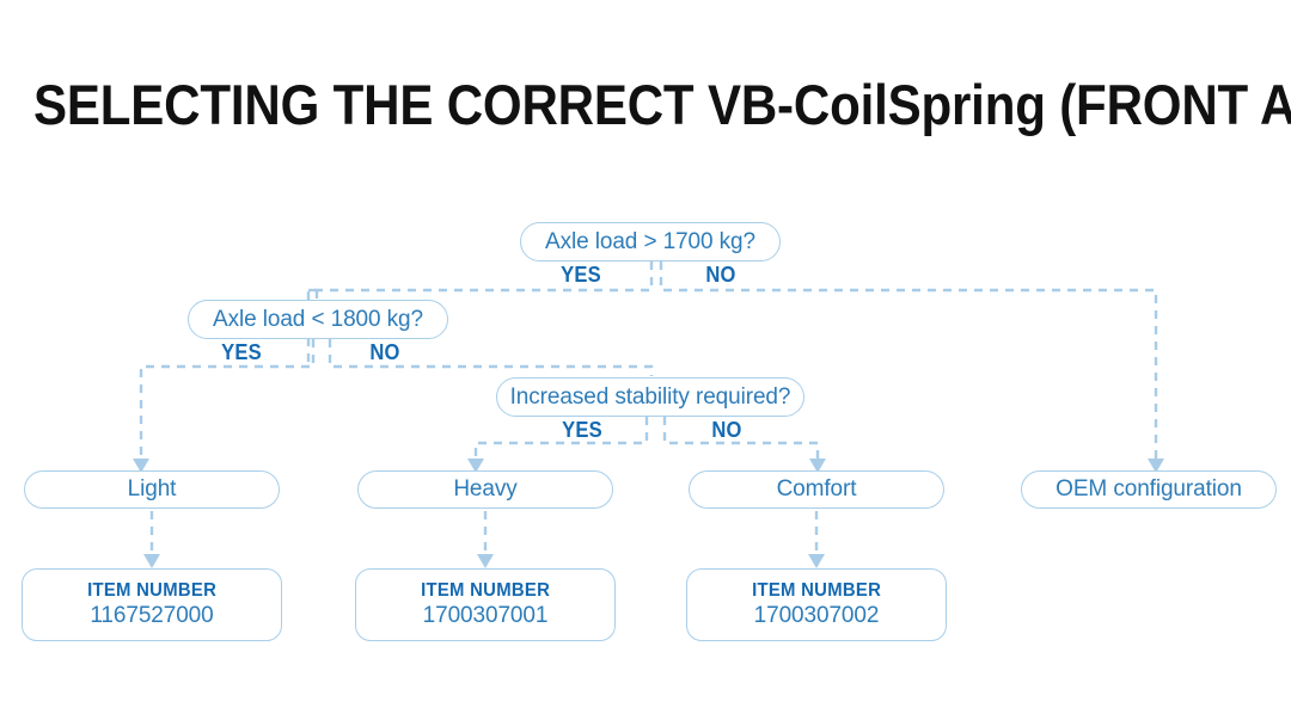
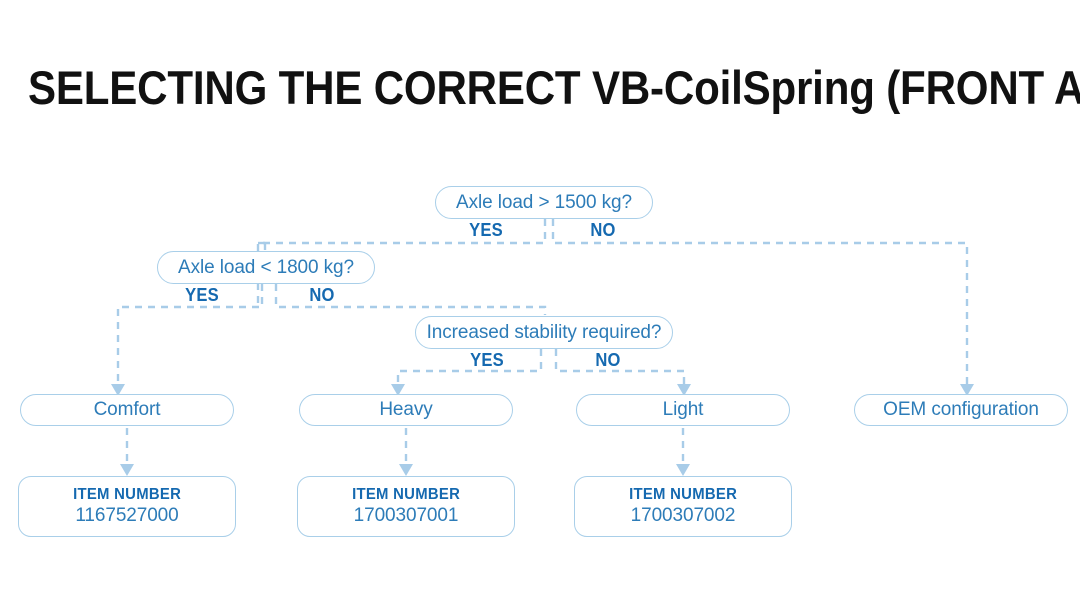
  SELECTING THE CORRECT VB-CoilSpring (FR
- Axle load > 1700 kg?
+ Axle load > 1500 kg?
  YES
  NO
  Axle load < 1800 kg?
  YES
  NO
  Increased stability required?
  YES
  NO
- Light
+ Comfort
  Heavy
- Comfort
+ Light
  OEM configuration
  ITEM NUMBER
  1167527000
  ITEM NUMBER
  1700307001
  ITEM NUMBER
  1700307002
